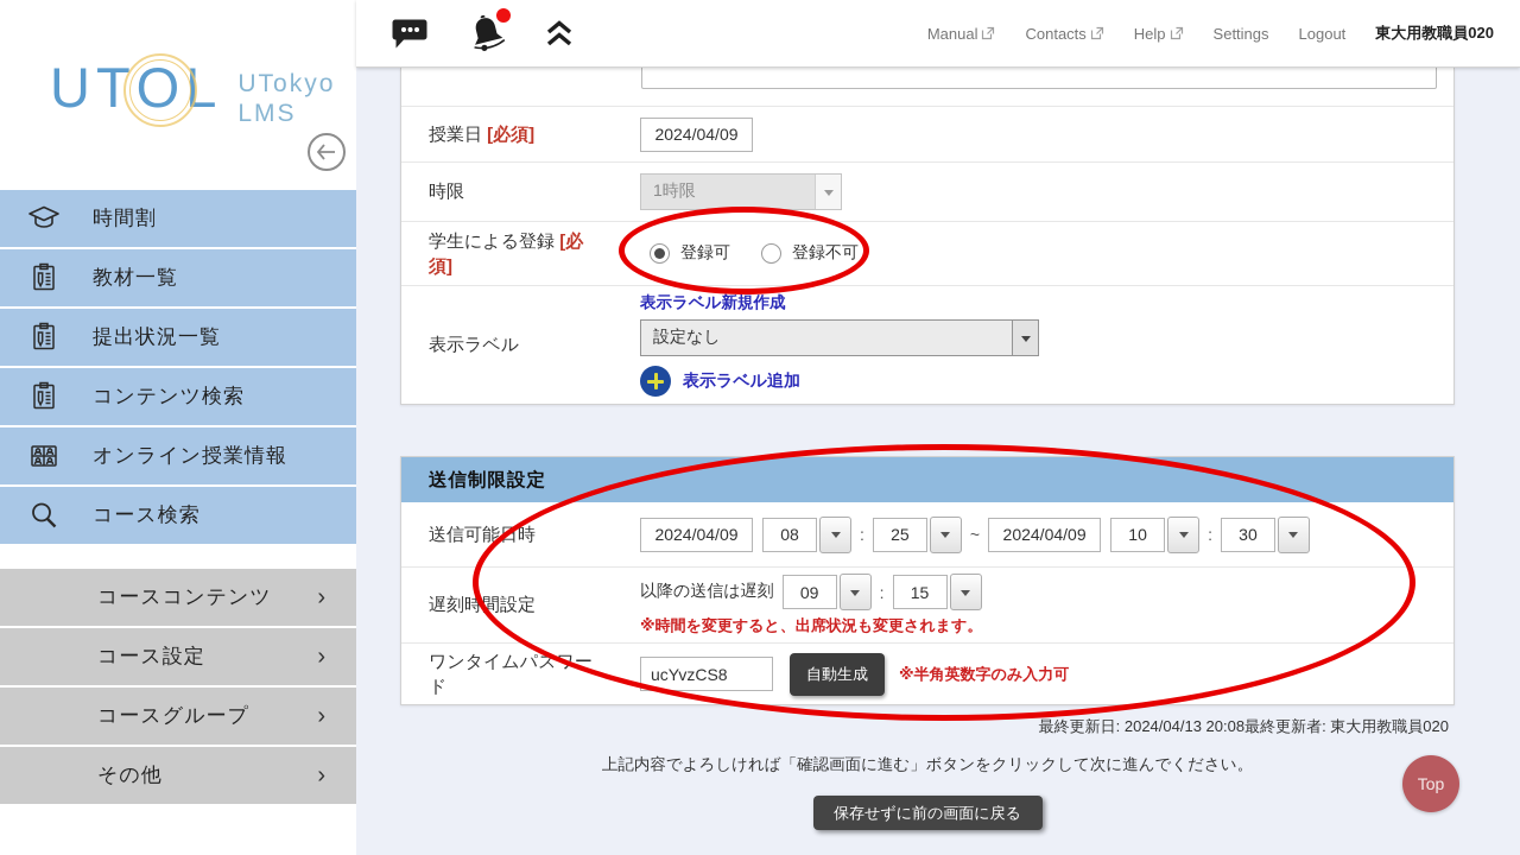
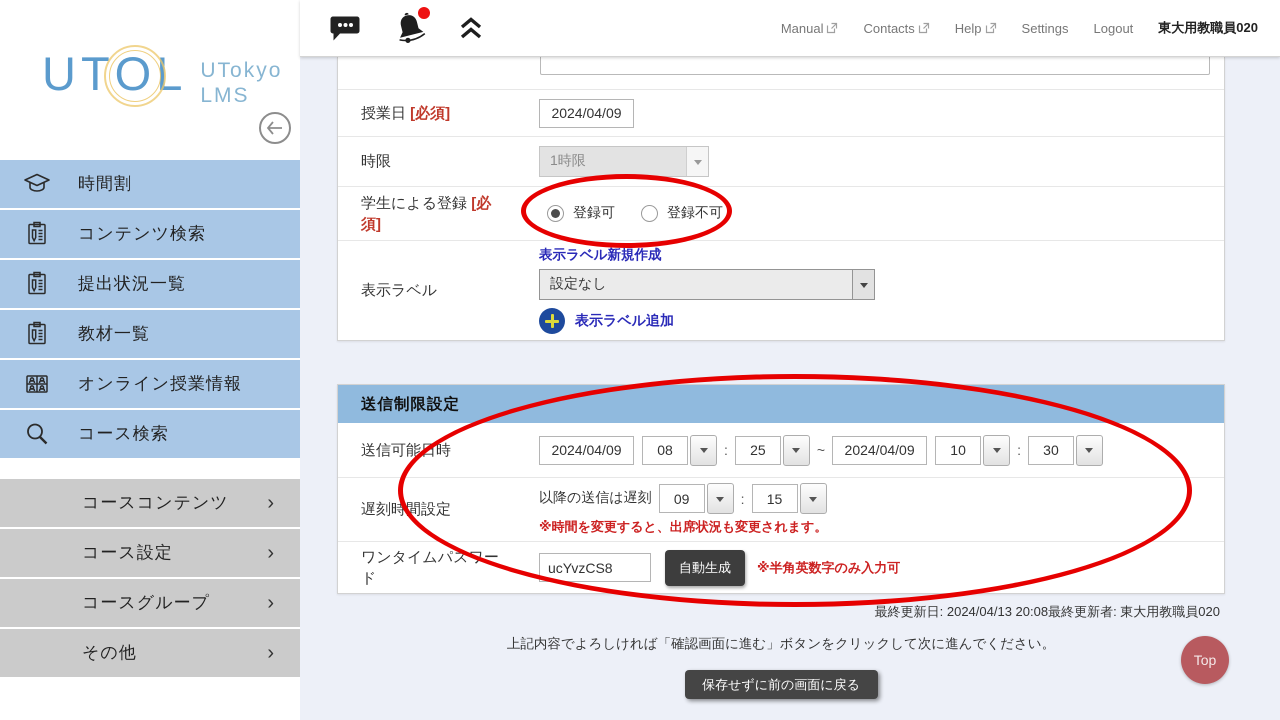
  UT
  O
  L
  UTokyo
  LMS
  時間割
- 教材一覧
+ コンテンツ検索
  提出状況一覧
- コンテンツ検索
+ 教材一覧
  オンライン授業情報
  コース検索
  コースコンテンツ
  ›
  コース設定
  ›
  コースグループ
  ›
  その他
  ›
  Manual
  Contacts
  Help
  Settings
  Logout
  東大用教職員020
  授業日 [必須]
  2024/04/09
  時限
  1時限
  学生による登録 [必須]
  登録可
  登録不可
  表示ラベル
  表示ラベル新規作成
  設定なし
  表示ラベル追加
  送信制限設定
  送信可能日時
  2024/04/09
  08
  :
  25
  ~
  2024/04/09
  10
  :
  30
  遅刻時間設定
  以降の送信は遅刻
  09
  :
  15
  ※時間を変更すると、出席状況も変更されます。
  ワンタイムパスワード
  ucYvzCS8
  自動生成
  ※半角英数字のみ入力可
  最終更新日: 2024/04/13 20:08最終更新者: 東大用教職員020
  上記内容でよろしければ「確認画面に進む」ボタンをクリックして次に進んでください。
  保存せずに前の画面に戻る
  Top
